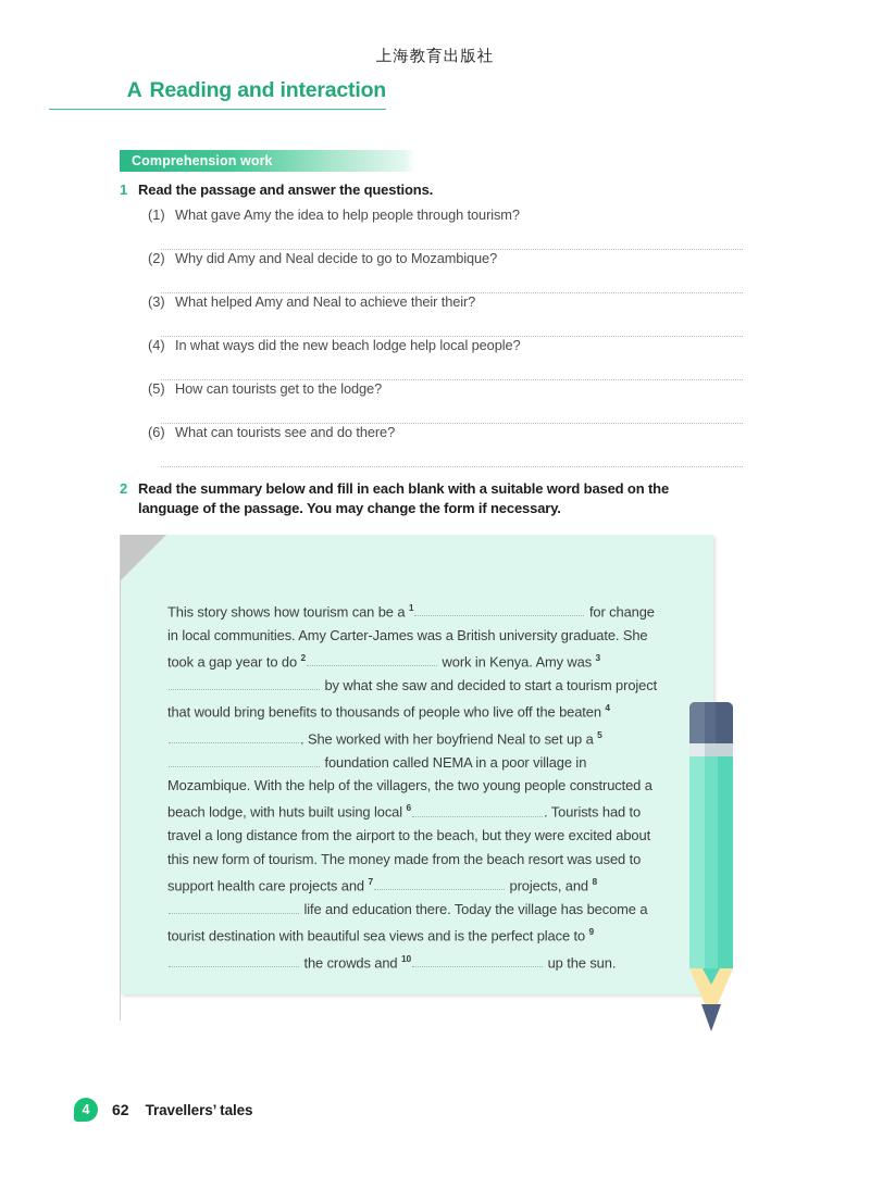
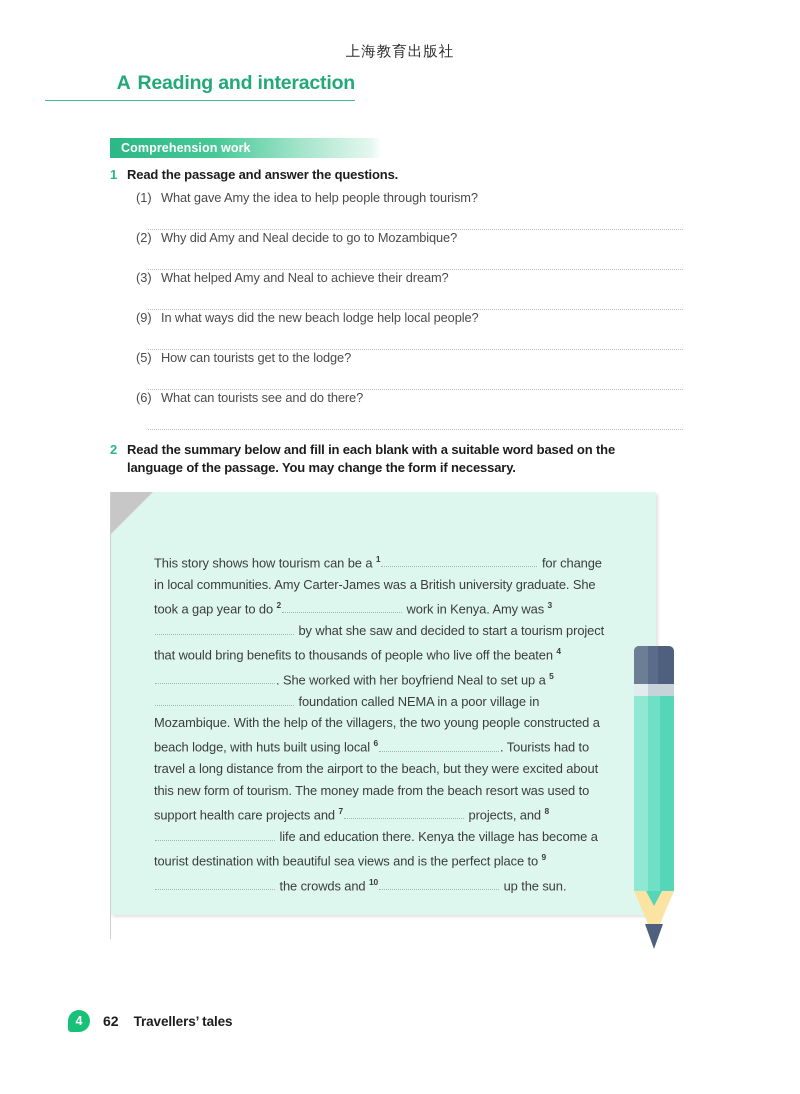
  上海教育出版社
  A Reading and interaction
  Comprehension work
  1
  Read the passage and answer the questions.
  (1)
  What gave Amy the idea to help people through tourism?
  (2)
  Why did Amy and Neal decide to go to Mozambique?
  (3)
- What helped Amy and Neal to achieve their their?
+ What helped Amy and Neal to achieve their dream?
- (4)
+ (9)
  In what ways did the new beach lodge help local people?
  (5)
  How can tourists get to the lodge?
  (6)
  What can tourists see and do there?
  2
  Read the summary below and fill in each blank with a suitable word based on the
  language of the passage. You may change the form if necessary.
- This story shows how tourism can be a 1 for change in local communities. Amy Carter-James was a British university graduate. She took a gap year to do 2 work in Kenya. Amy was 3 by what she saw and decided to start a tourism project that would bring benefits to thousands of people who live off the beaten 4. She worked with her boyfriend Neal to set up a 5 foundation called NEMA in a poor village in Mozambique. With the help of the villagers, the two young people constructed a beach lodge, with huts built using local 6 . Tourists had to travel a long distance from the airport to the beach, but they were excited about this new form of tourism. The money made from the beach resort was used to support health care projects and 7 projects, and 8 life and education there. Today the village has become a tourist destination with beautiful sea views and is the perfect place to 9 the crowds and 10 up the sun.
+ This story shows how tourism can be a 1 for change in local communities. Amy Carter-James was a British university graduate. She took a gap year to do 2 work in Kenya. Amy was 3 by what she saw and decided to start a tourism project that would bring benefits to thousands of people who live off the beaten 4. She worked with her boyfriend Neal to set up a 5 foundation called NEMA in a poor village in Mozambique. With the help of the villagers, the two young people constructed a beach lodge, with huts built using local 6 . Tourists had to travel a long distance from the airport to the beach, but they were excited about this new form of tourism. The money made from the beach resort was used to support health care projects and 7 projects, and 8 life and education there. Kenya the village has become a tourist destination with beautiful sea views and is the perfect place to 9 the crowds and 10 up the sun.
  4
  62
  Travellers’ tales
